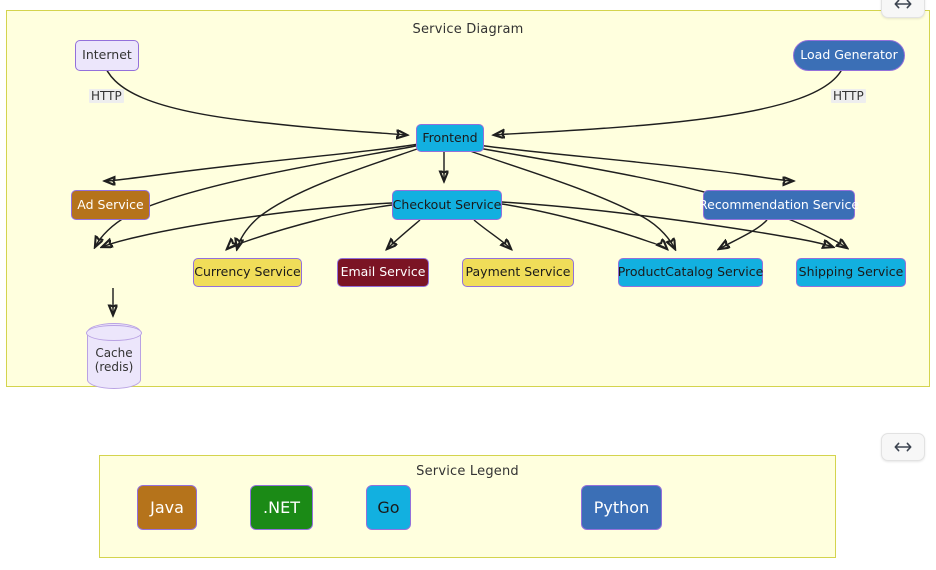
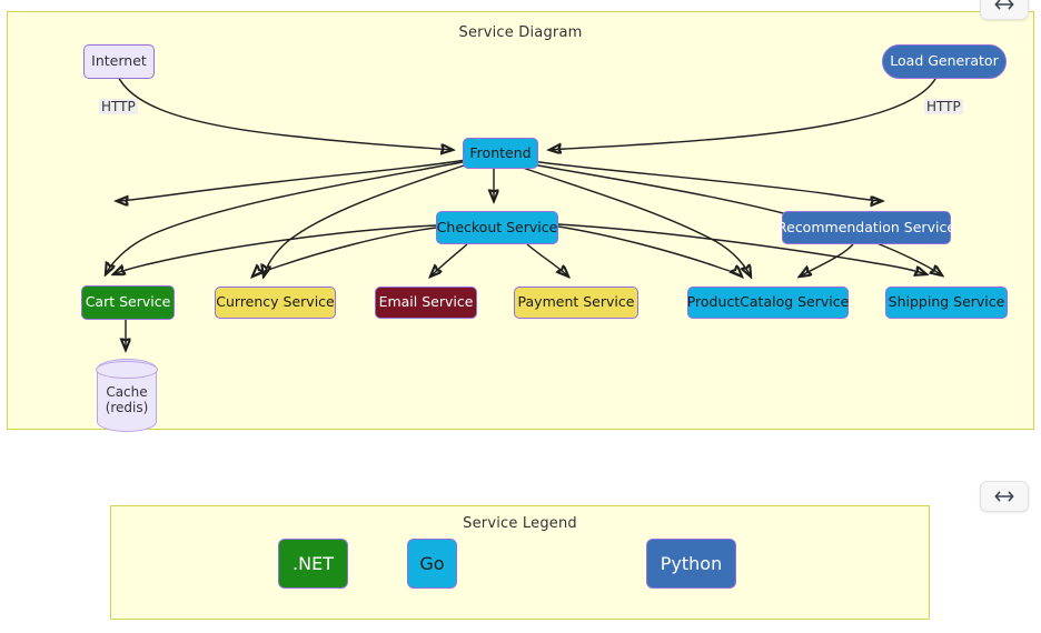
  Service Diagram
  Internet
  Load Generator
  Frontend
- Ad Service
  Checkout Service
  Recommendation Service
+ Cart Service
  Currency Service
  Email Service
  Payment Service
  ProductCatalog Service
  Shipping Service
  Cache
  (redis)
  HTTP
  HTTP
  Service Legend
- Java
  .NET
  Go
  Python
